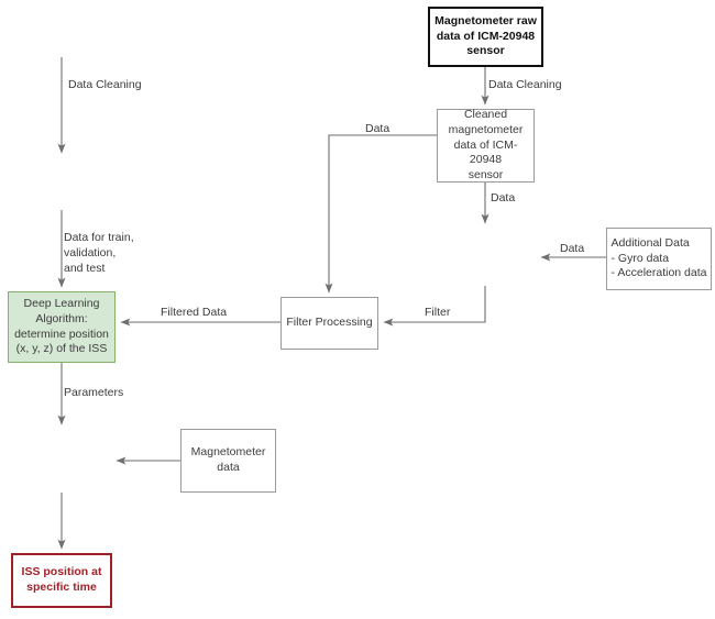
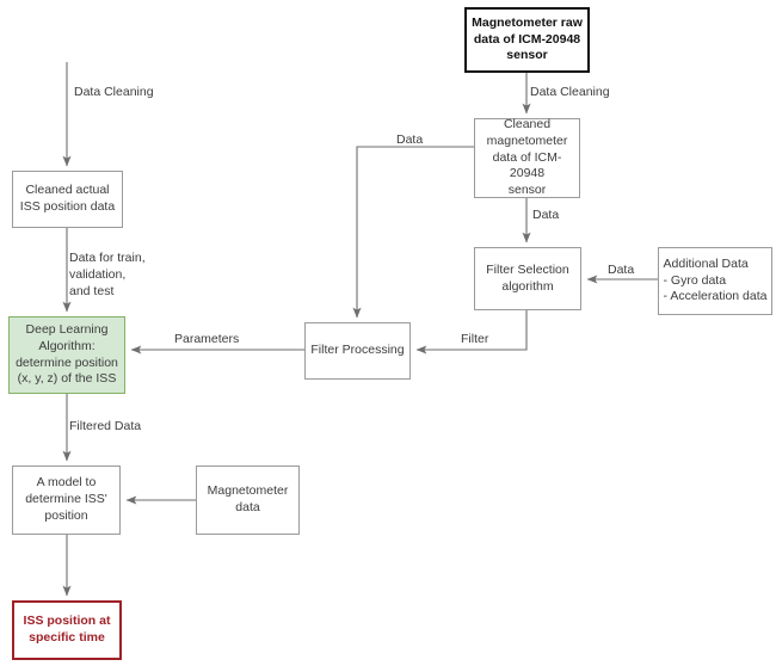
  Magnetometer raw
  data of ICM-20948
  sensor
+ Cleaned actual
+ ISS position data
  Cleaned
  magnetometer
  data of ICM-20948
  sensor
+ Filter Selection
+ algorithm
  Additional Data
  - Gyro data
  - Acceleration data
  Deep Learning
  Algorithm:
  determine position
  (x, y, z) of the ISS
  Filter Processing
+ A model to
+ determine ISS'
+ position
  Magnetometer
  data
  ISS position at
  specific time
  Data Cleaning
  Data Cleaning
  Data
  Data
  Data
  Data for train,
  validation,
  and test
- Filtered Data
+ Parameters
  Filter
- Parameters
+ Filtered Data
